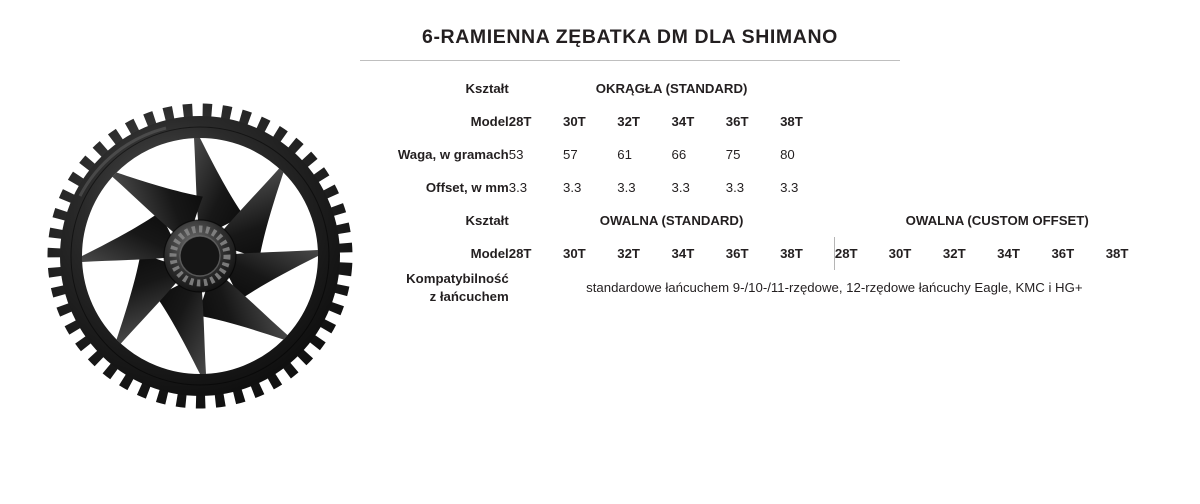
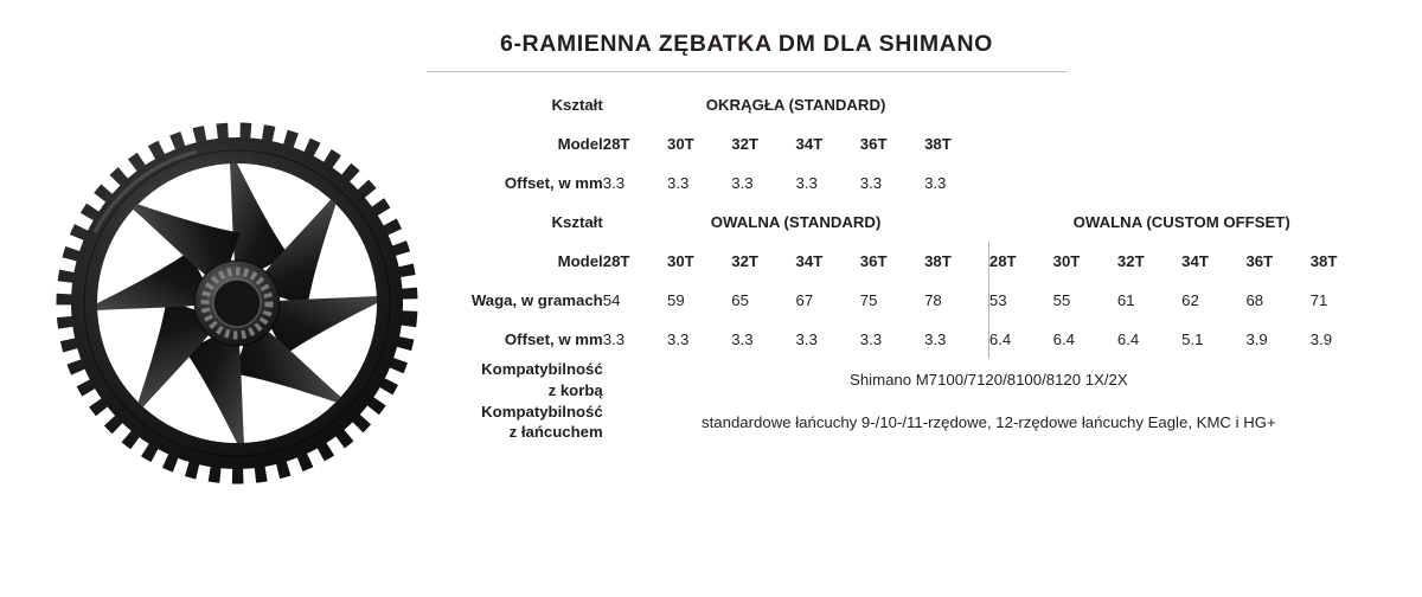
  6-RAMIENNA ZĘBATKA DM DLA SHIMANO
  Kształt	OKRĄGŁA (STANDARD)
  Model	28T	30T	32T	34T	36T	38T
- Waga, w gramach	53	57	61	66	75	80
  Offset, w mm	3.3	3.3	3.3	3.3	3.3	3.3
  Kształt	OWALNA (STANDARD)	OWALNA (CUSTOM OFFSET)
  Model	28T	30T	32T	34T	36T	38T	28T	30T	32T	34T	36T	38T
+ Waga, w gramach	54	59	65	67	75	78	53	55	61	62	68	71
+ Offset, w mm	3.3	3.3	3.3	3.3	3.3	3.3	6.4	6.4	6.4	5.1	3.9	3.9
+ Kompatybilność z korbą	Shimano M7100/7120/8100/8120 1X/2X
- Kompatybilność z łańcuchem	standardowe łańcuchem 9-/10-/11-rzędowe, 12-rzędowe łańcuchy Eagle, KMC i HG+
+ Kompatybilność z łańcuchem	standardowe łańcuchy 9-/10-/11-rzędowe, 12-rzędowe łańcuchy Eagle, KMC i HG+
